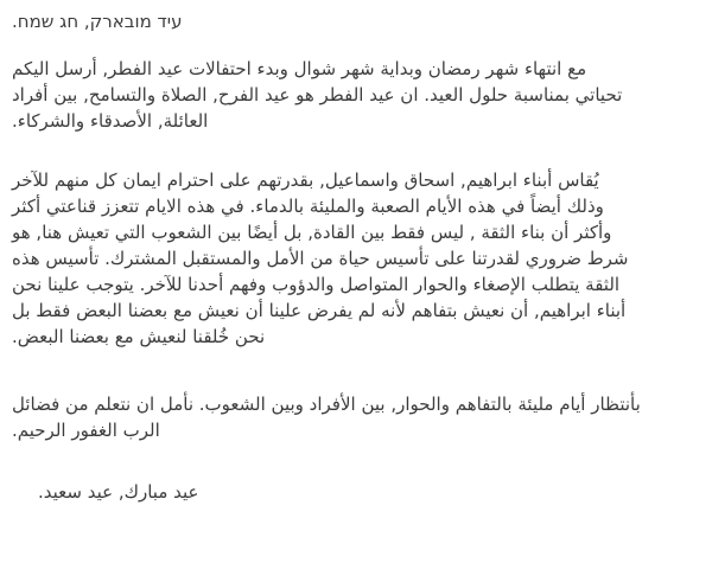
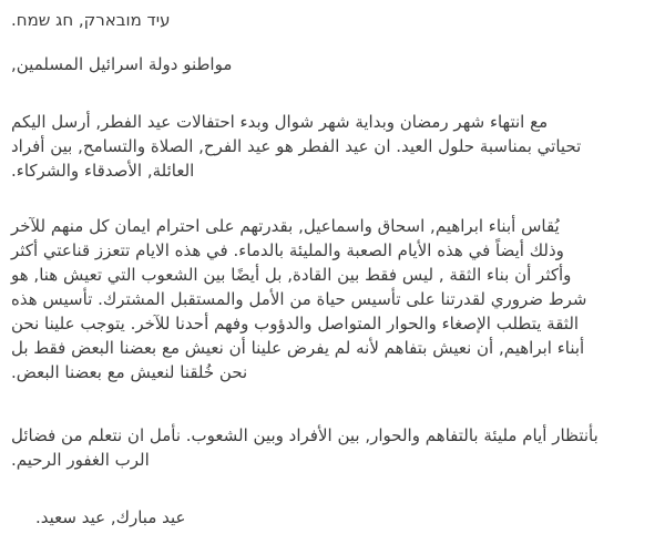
  עיד מובארק, חג שמח.
+ مواطنو دولة اسرائيل المسلمين,
  مع انتهاء شهر رمضان وبداية شهر شوال وبدء احتفالات عيد الفطر, أرسل اليكم
  تحياتي بمناسبة حلول العيد. ان عيد الفطر هو عيد الفرح, الصلاة والتسامح, بين أفراد
  العائلة, الأصدقاء والشركاء.
  يُقاس أبناء ابراهيم, اسحاق واسماعيل, بقدرتهم على احترام ايمان كل منهم للآخر
  وذلك أيضاً في هذه الأيام الصعبة والمليئة بالدماء. في هذه الايام تتعزز قناعتي أكثر
  وأكثر أن بناء الثقة , ليس فقط بين القادة, بل أيضًا بين الشعوب التي تعيش هنا, هو
  شرط ضروري لقدرتنا على تأسيس حياة من الأمل والمستقبل المشترك. تأسيس هذه
  الثقة يتطلب الإصغاء والحوار المتواصل والدؤوب وفهم أحدنا للآخر. يتوجب علينا نحن
  أبناء ابراهيم, أن نعيش بتفاهم لأنه لم يفرض علينا أن نعيش مع بعضنا البعض فقط بل
  نحن خُلقنا لنعيش مع بعضنا البعض.
  بأنتظار أيام مليئة بالتفاهم والحوار, بين الأفراد وبين الشعوب. نأمل ان نتعلم من فضائل
  الرب الغفور الرحيم.
  عيد مبارك, عيد سعيد.
